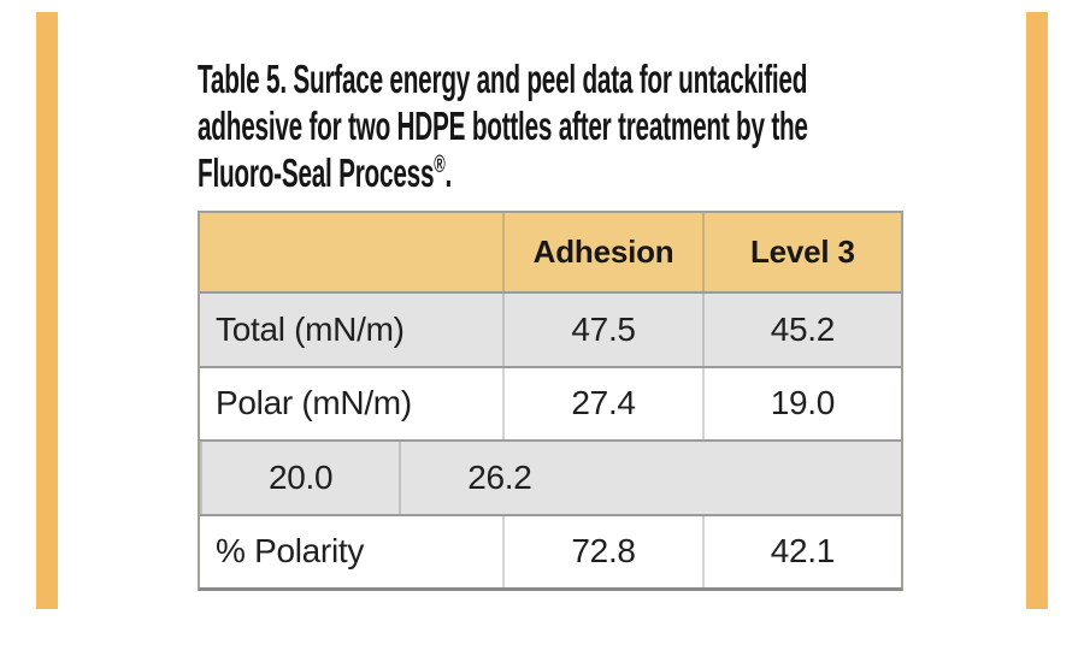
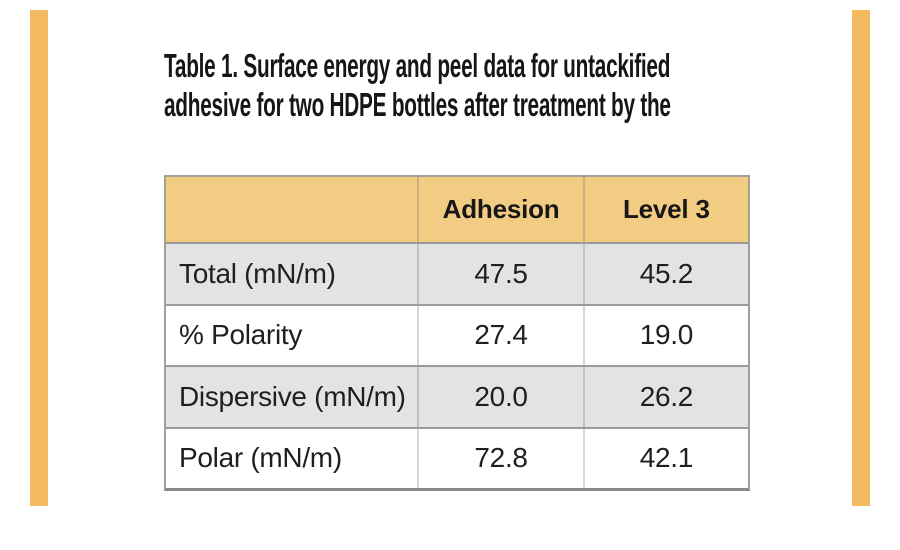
- Table 5. Surface energy and peel data for untackified
+ Table 1. Surface energy and peel data for untackified
  adhesive for two HDPE bottles after treatment by the
- Fluoro-Seal Process®.
  Adhesion
  Level 3
  Total (mN/m)
  47.5
  45.2
- Polar (mN/m)
+ % Polarity
  27.4
  19.0
+ Dispersive (mN/m)
  20.0
  26.2
- % Polarity
+ Polar (mN/m)
  72.8
  42.1
